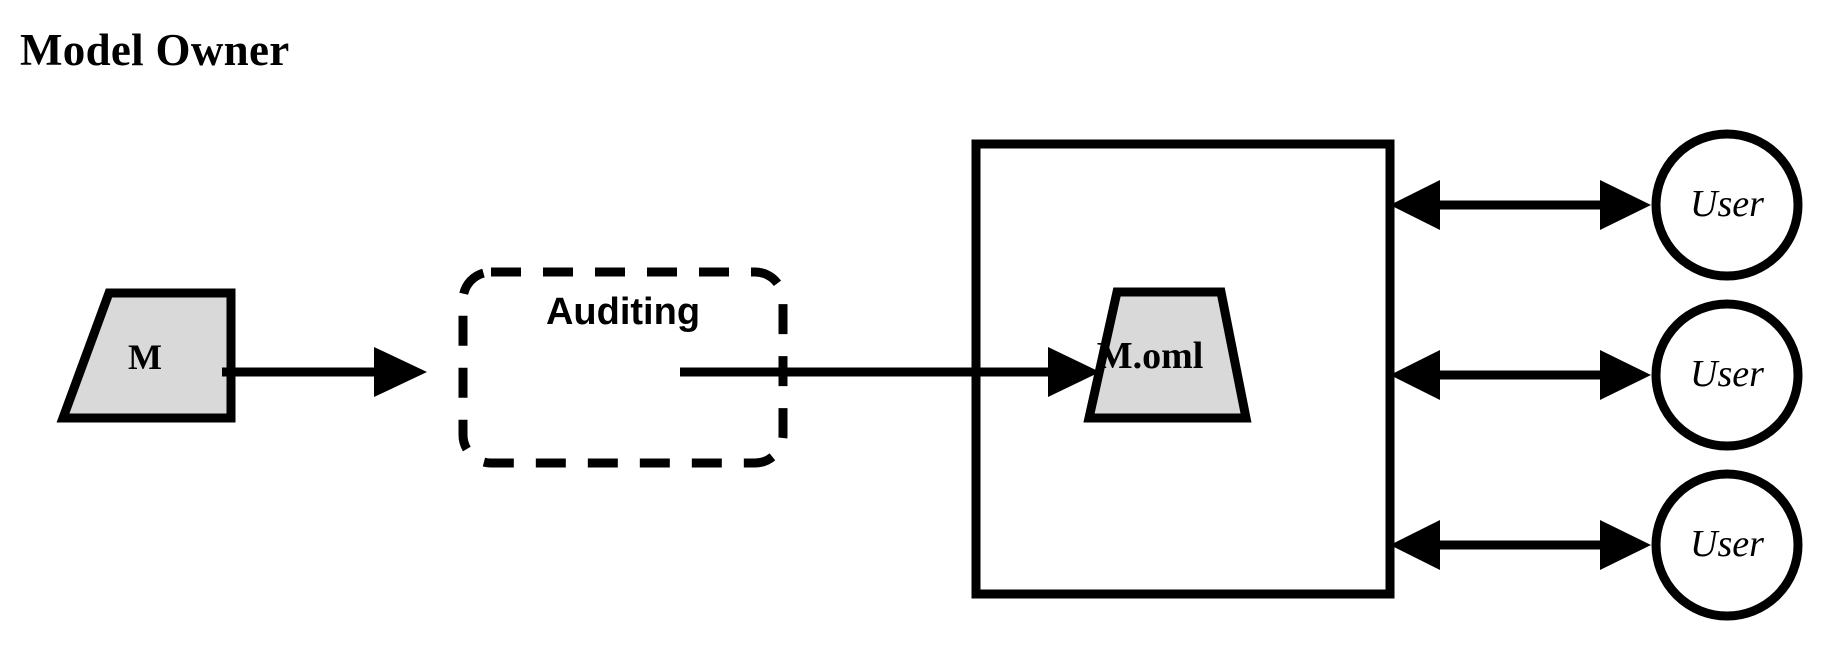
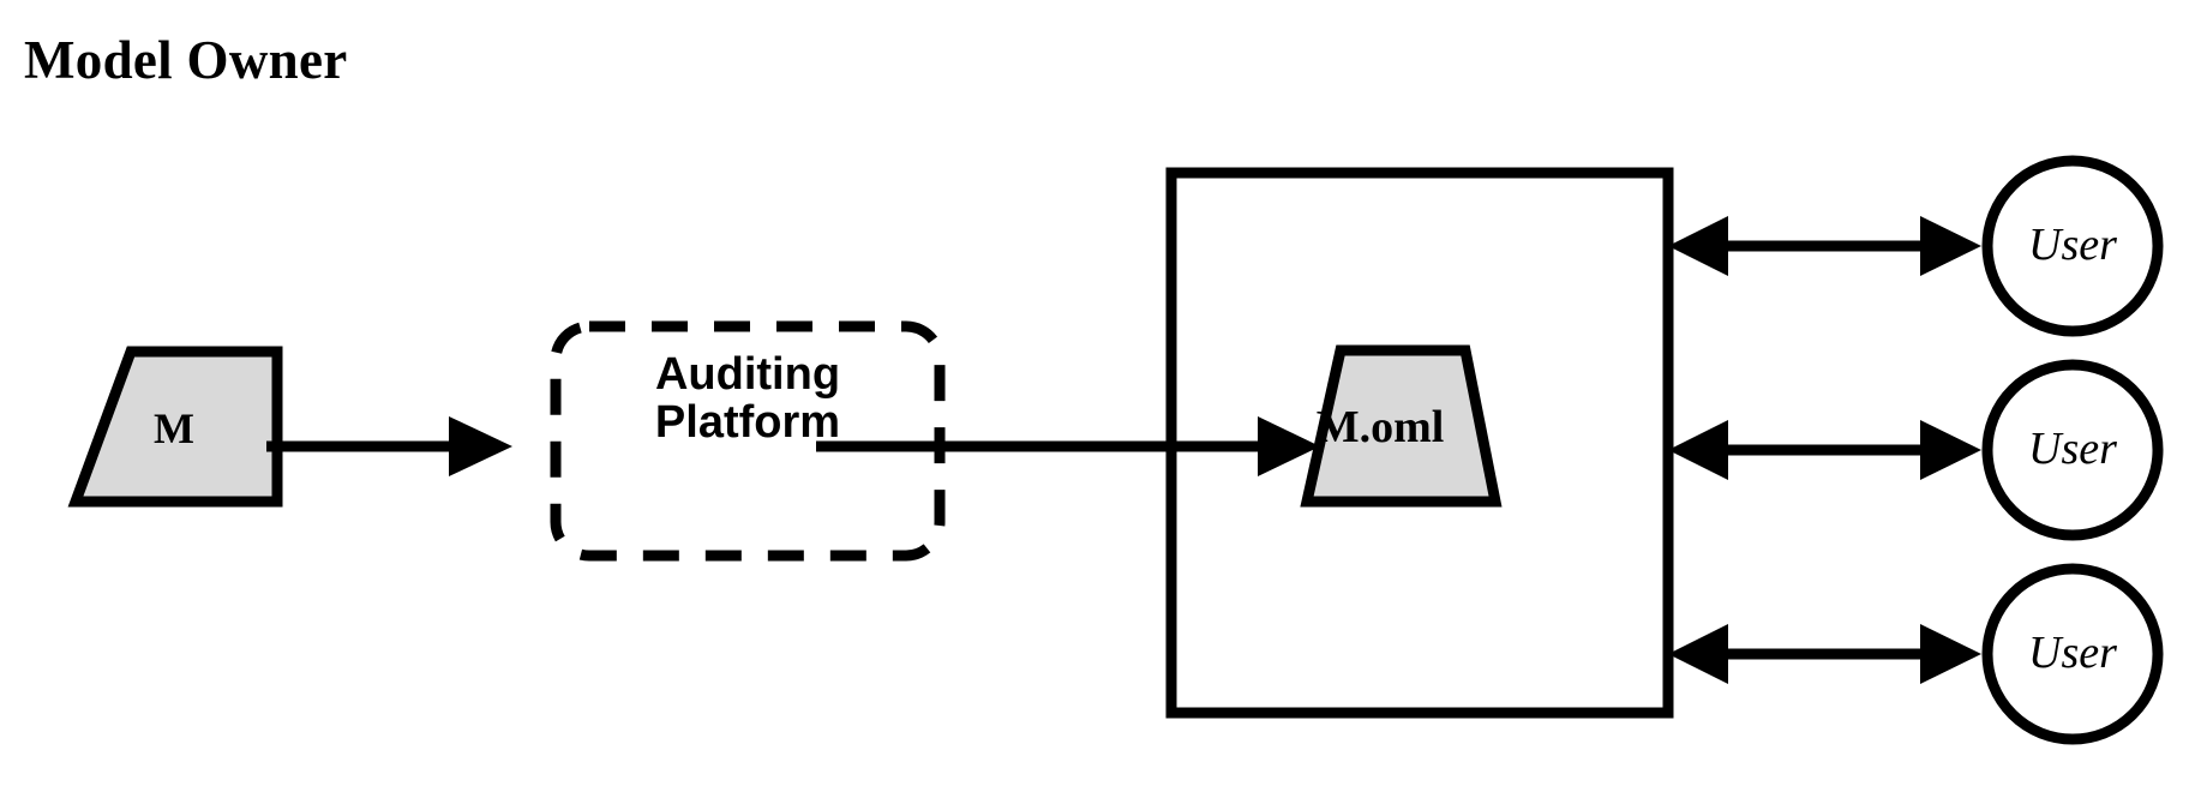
  Model Owner
  M
  Auditing
+ Platform
  M.oml
  User
  User
  User
